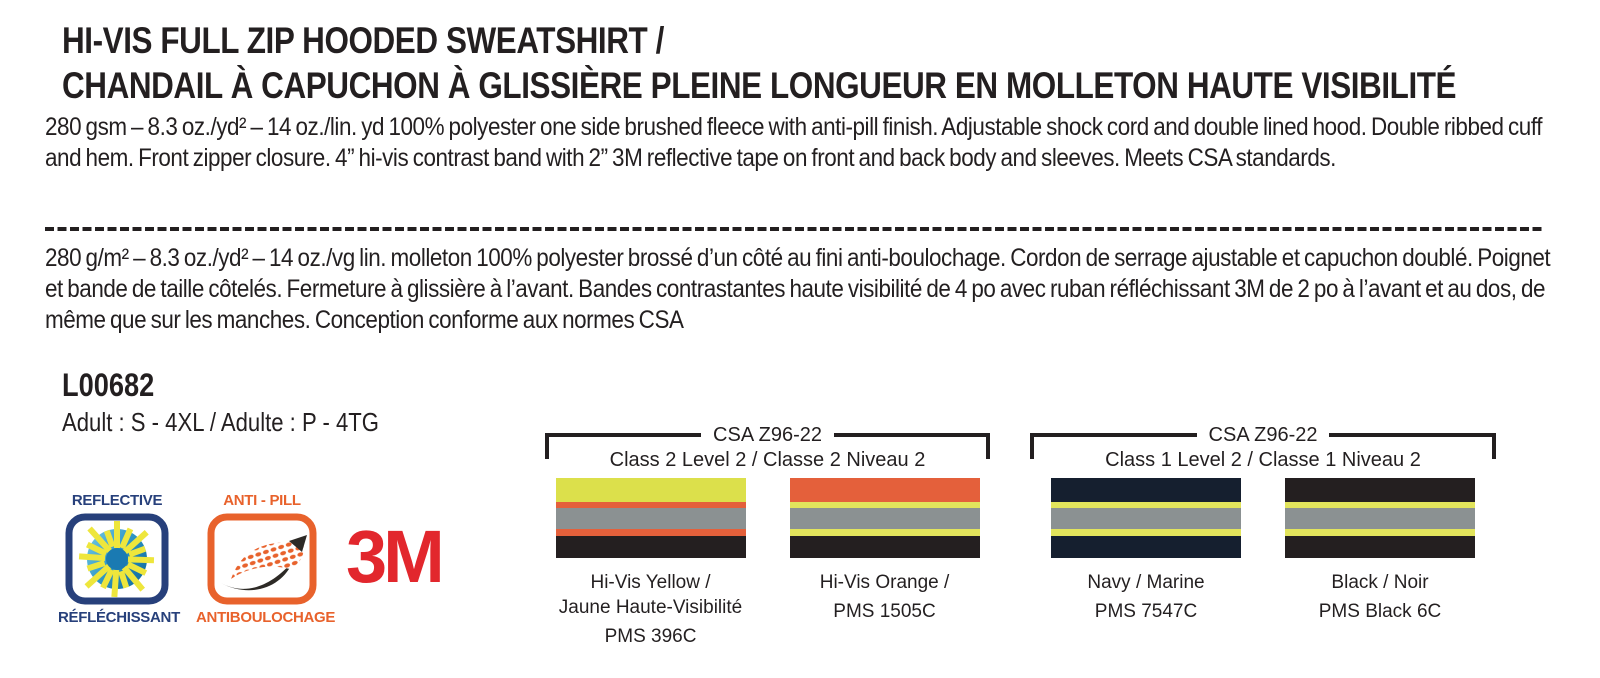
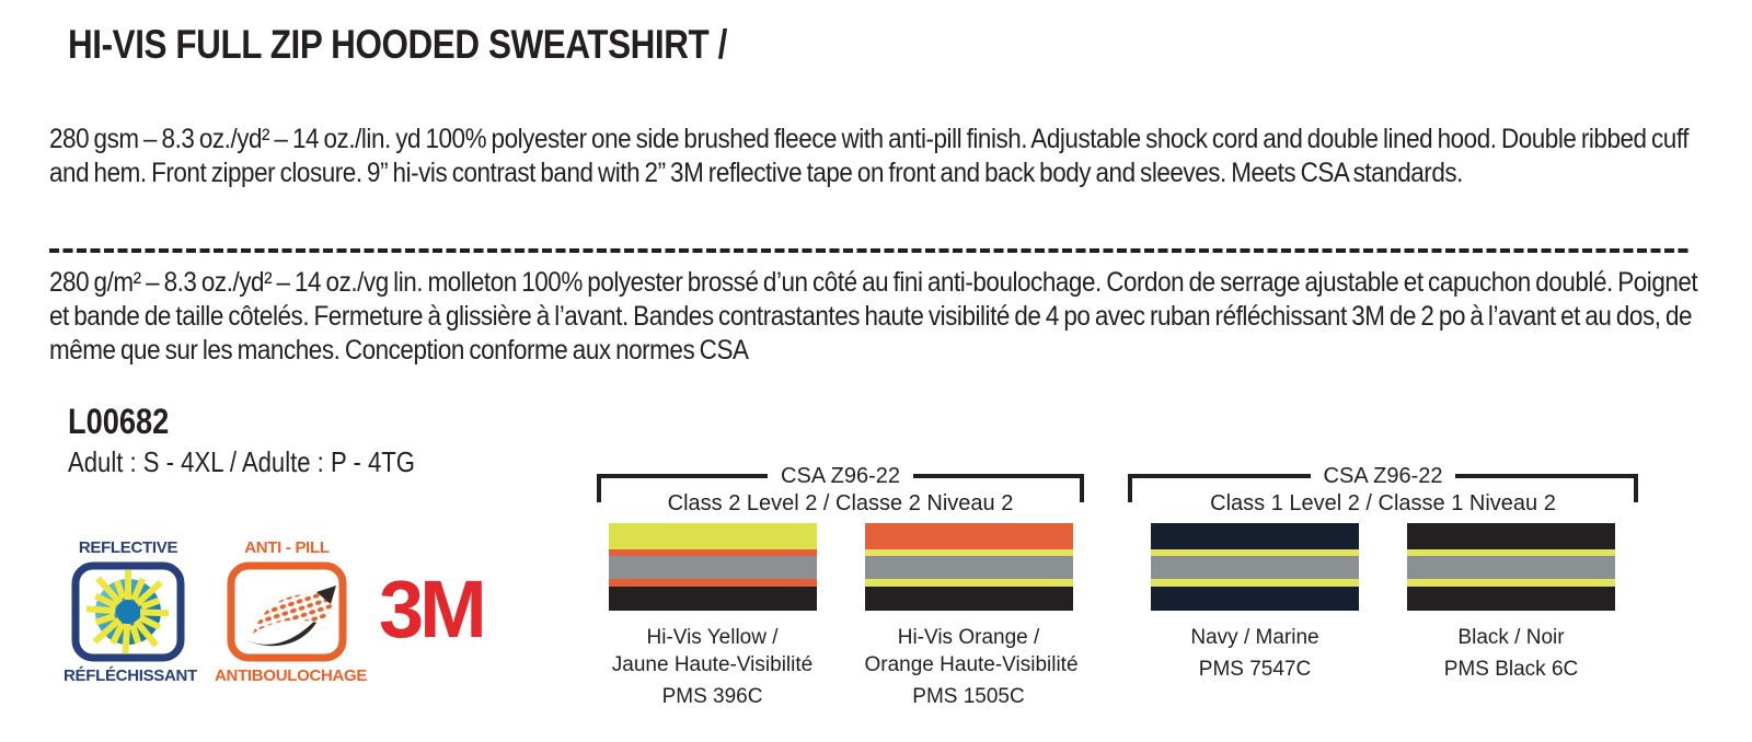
  HI-VIS FULL ZIP HOODED SWEATSHIRT /
- CHANDAIL À CAPUCHON À GLISSIÈRE PLEINE LONGUEUR EN MOLLETON HAUTE VISIBILITÉ
- 280 gsm – 8.3 oz./yd² – 14 oz./lin. yd 100% polyester one side brushed fleece with anti-pill finish. Adjustable shock cord and double lined hood. Double ribbed cuff and hem. Front zipper closure. 4” hi-vis contrast band with 2” 3M reflective tape on front and back body and sleeves. Meets CSA standards.
+ 280 gsm – 8.3 oz./yd² – 14 oz./lin. yd 100% polyester one side brushed fleece with anti-pill finish. Adjustable shock cord and double lined hood. Double ribbed cuff and hem. Front zipper closure. 9” hi-vis contrast band with 2” 3M reflective tape on front and back body and sleeves. Meets CSA standards.
  280 g/m² – 8.3 oz./yd² – 14 oz./vg lin. molleton 100% polyester brossé d’un côté au fini anti-boulochage. Cordon de serrage ajustable et capuchon doublé. Poignet et bande de taille côtelés. Fermeture à glissière à l’avant. Bandes contrastantes haute visibilité de 4 po avec ruban réfléchissant 3M de 2 po à l’avant et au dos, de même que sur les manches. Conception conforme aux normes CSA
  L00682
  Adult : S - 4XL / Adulte : P - 4TG
  REFLECTIVE
  RÉFLÉCHISSANT
  ANTI - PILL
  ANTIBOULOCHAGE
  3M
  CSA Z96-22
  Class 2 Level 2 / Classe 2 Niveau 2
  Hi-Vis Yellow /
  Jaune Haute-Visibilité
  PMS 396C
  Hi-Vis Orange /
+ Orange Haute-Visibilité
  PMS 1505C
  CSA Z96-22
  Class 1 Level 2 / Classe 1 Niveau 2
  Navy / Marine
  PMS 7547C
  Black / Noir
  PMS Black 6C
